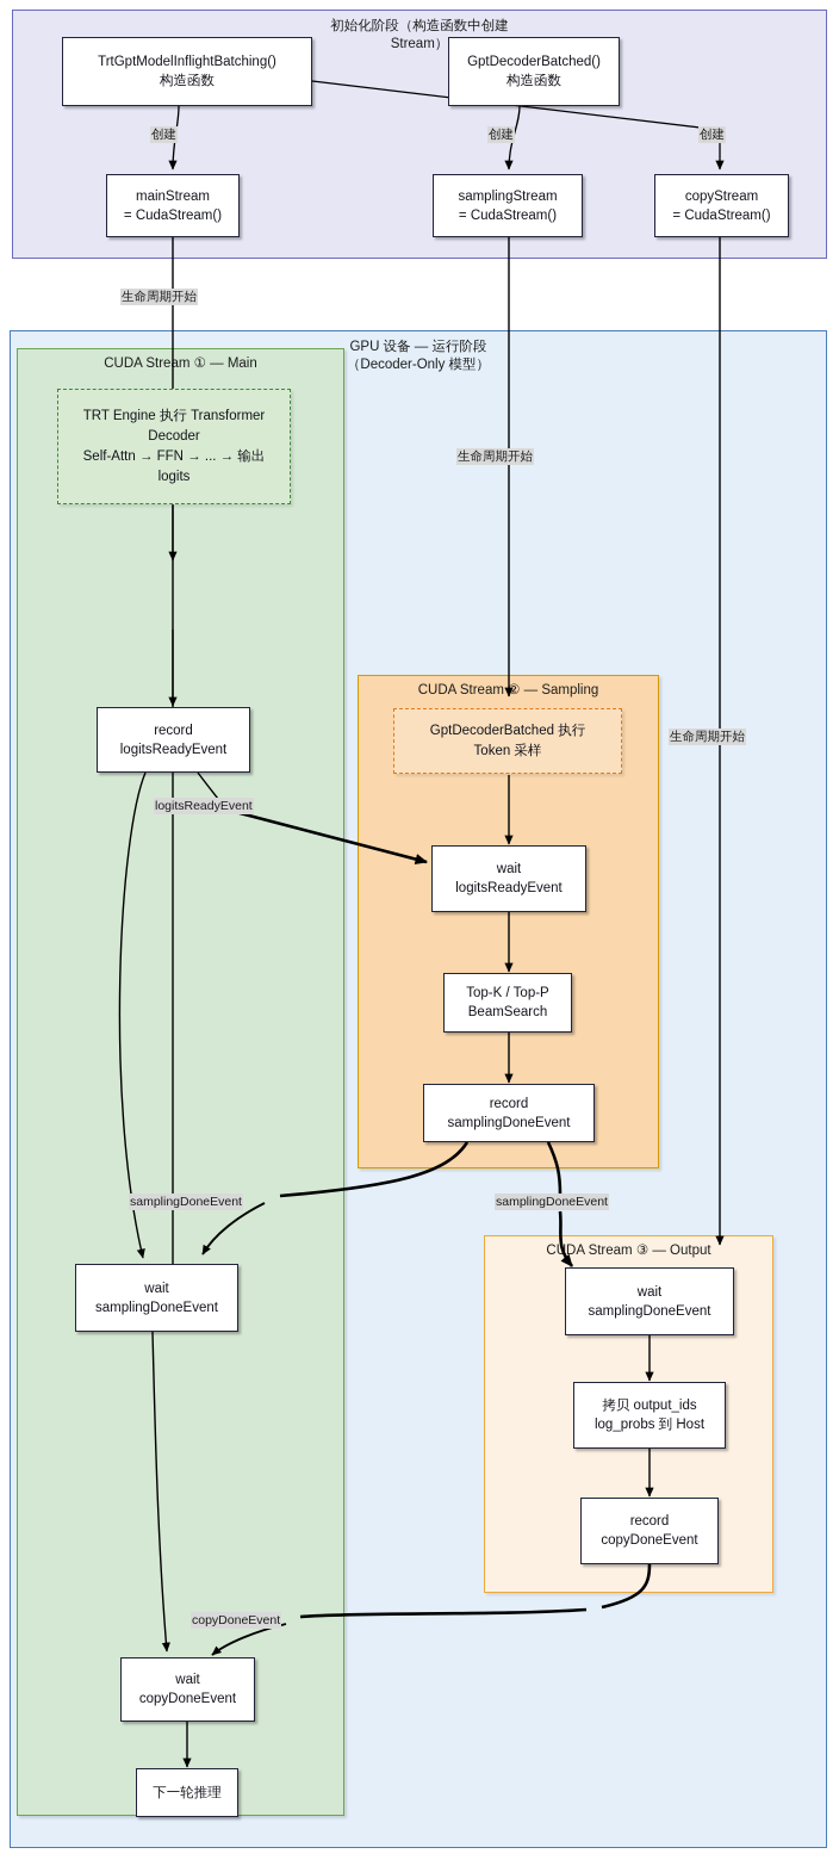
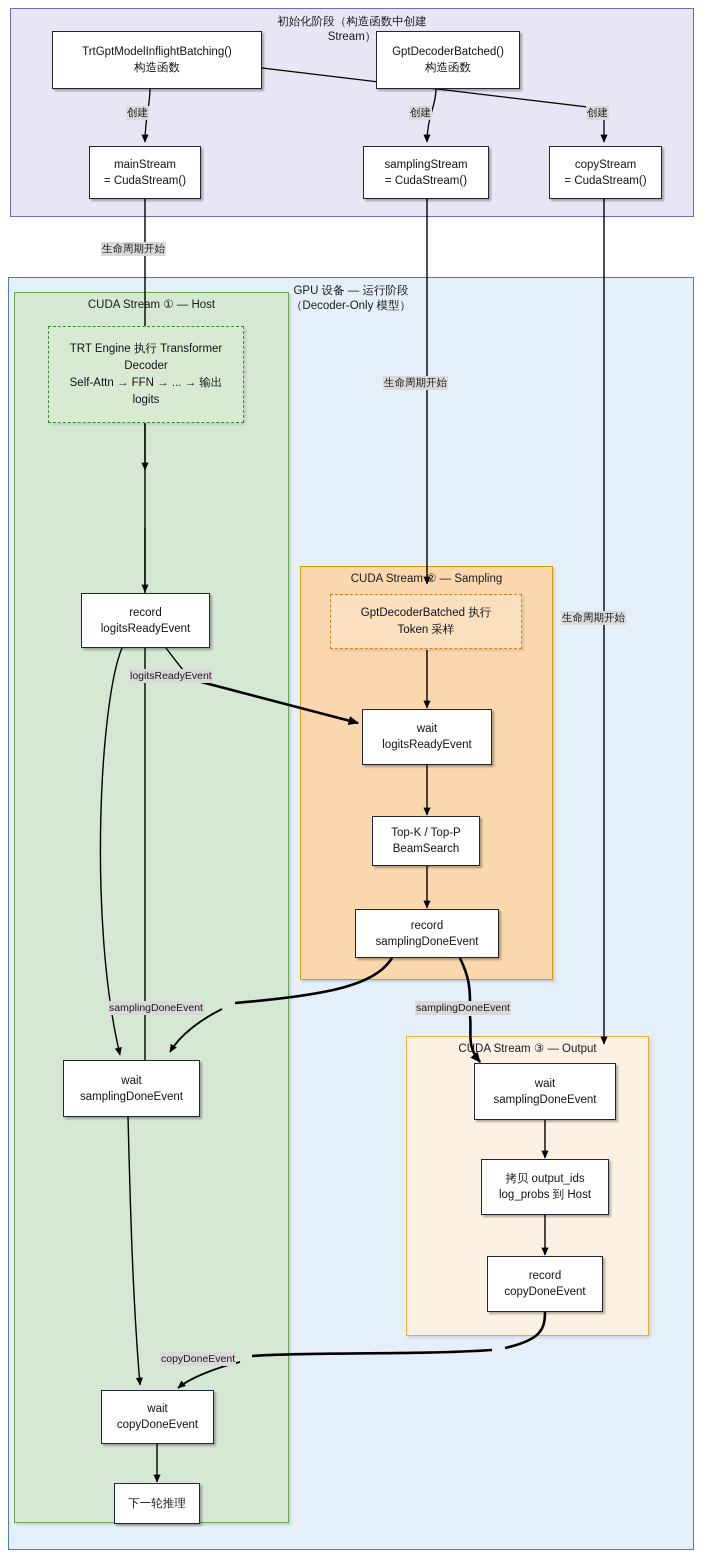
  初始化阶段（构造函数中创建
  Stream）
  GPU 设备 — 运行阶段
  （Decoder-Only 模型）
- CUDA Stream ① — Main
+ CUDA Stream ① — Host
  CUDA Stream ② — Sampling
  CUDA Stream ③ — Output
  TrtGptModelInflightBatching()
  构造函数
  GptDecoderBatched()
  构造函数
  mainStream
  = CudaStream()
  samplingStream
  = CudaStream()
  copyStream
  = CudaStream()
  创建
  创建
  创建
  生命周期开始
  生命周期开始
  生命周期开始
  TRT Engine 执行 Transformer
  Decoder
  Self-Attn → FFN → ... → 输出
  logits
  record
  logitsReadyEvent
  wait
  samplingDoneEvent
  wait
  copyDoneEvent
  下一轮推理
  GptDecoderBatched 执行
  Token 采样
  wait
  logitsReadyEvent
  Top-K / Top-P
  BeamSearch
  record
  samplingDoneEvent
  wait
  samplingDoneEvent
  拷贝 output_ids
  log_probs 到 Host
  record
  copyDoneEvent
  logitsReadyEvent
  samplingDoneEvent
  samplingDoneEvent
  copyDoneEvent
